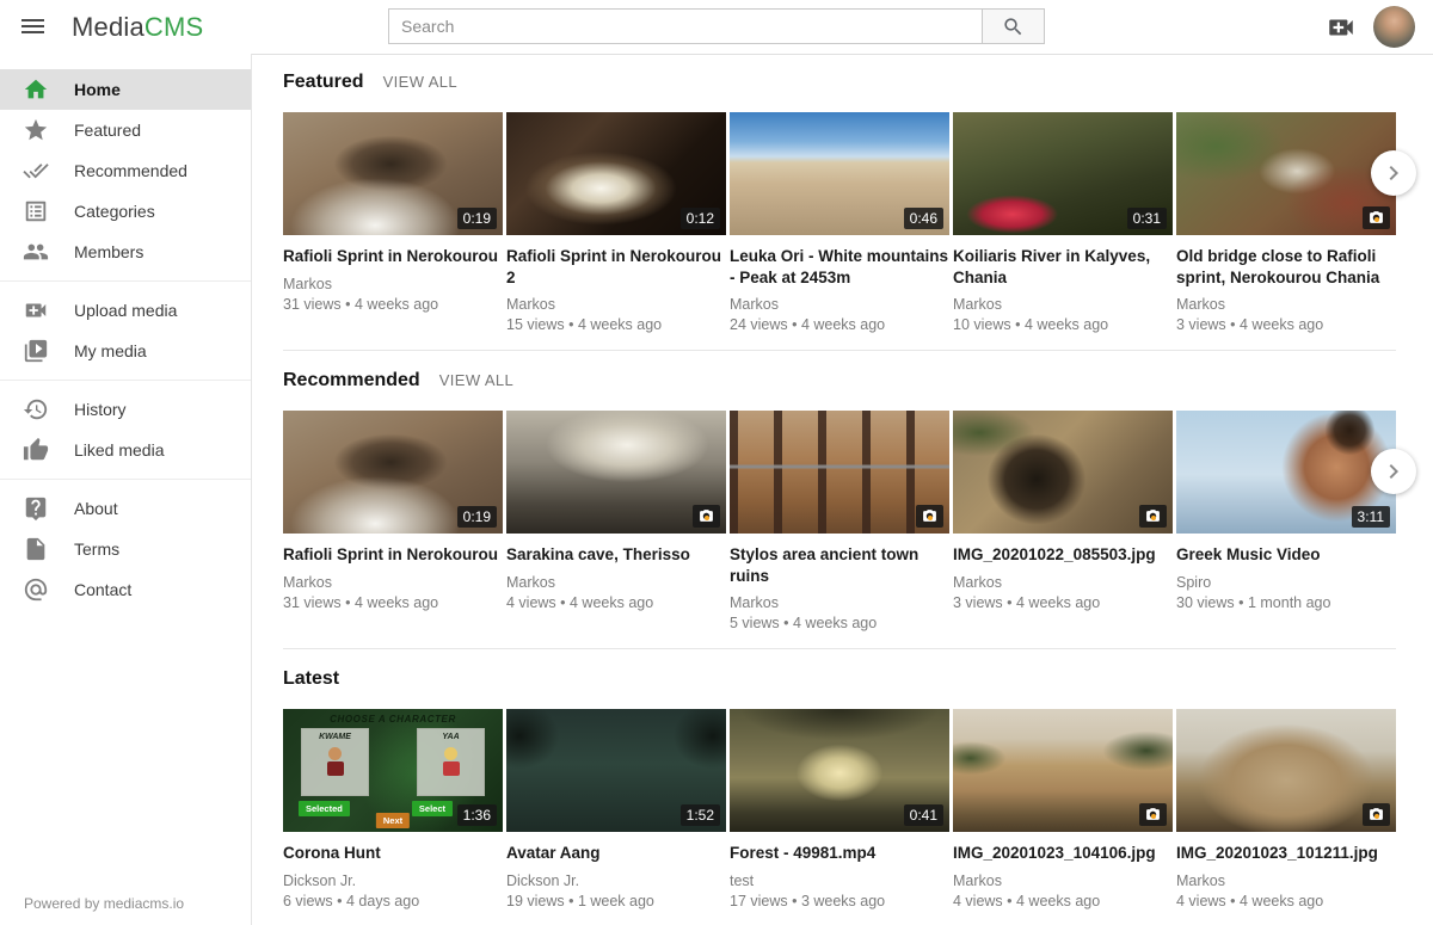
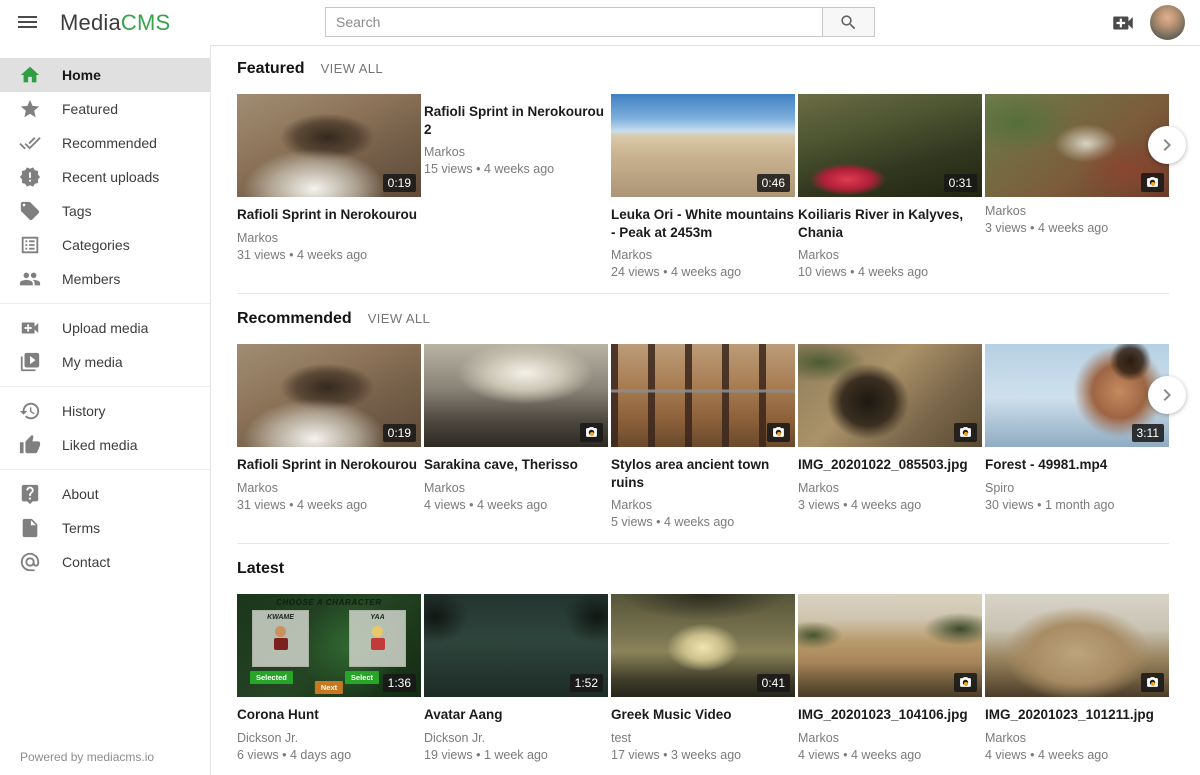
  MediaCMS
  Search
  Home
  Featured
  Recommended
+ Recent uploads
+ Tags
  Categories
  Members
  Upload media
  My media
  History
  Liked media
  About
  Terms
  Contact
  Powered by mediacms.io
  Featured
  VIEW ALL
  0:19
  Rafioli Sprint in Nerokourou
  Markos
  31 views • 4 weeks ago
- 0:12
  Rafioli Sprint in Nerokourou 2
  Markos
  15 views • 4 weeks ago
  0:46
  Leuka Ori - White mountains - Peak at 2453m
  Markos
  24 views • 4 weeks ago
  0:31
  Koiliaris River in Kalyves, Chania
  Markos
  10 views • 4 weeks ago
- Old bridge close to Rafioli sprint, Nerokourou Chania
  Markos
  3 views • 4 weeks ago
  Recommended
  VIEW ALL
  0:19
  Rafioli Sprint in Nerokourou
  Markos
  31 views • 4 weeks ago
  Sarakina cave, Therisso
  Markos
  4 views • 4 weeks ago
  Stylos area ancient town ruins
  Markos
  5 views • 4 weeks ago
  IMG_20201022_085503.jpg
  Markos
  3 views • 4 weeks ago
  3:11
- Greek Music Video
+ Forest - 49981.mp4
  Spiro
  30 views • 1 month ago
  Latest
  CHOOSE A CHARACTER
  Selected
  Next
  Select
  1:36
  Corona Hunt
  Dickson Jr.
  6 views • 4 days ago
  1:52
  Avatar Aang
  Dickson Jr.
  19 views • 1 week ago
  0:41
- Forest - 49981.mp4
+ Greek Music Video
  test
  17 views • 3 weeks ago
  IMG_20201023_104106.jpg
  Markos
  4 views • 4 weeks ago
  IMG_20201023_101211.jpg
  Markos
  4 views • 4 weeks ago
